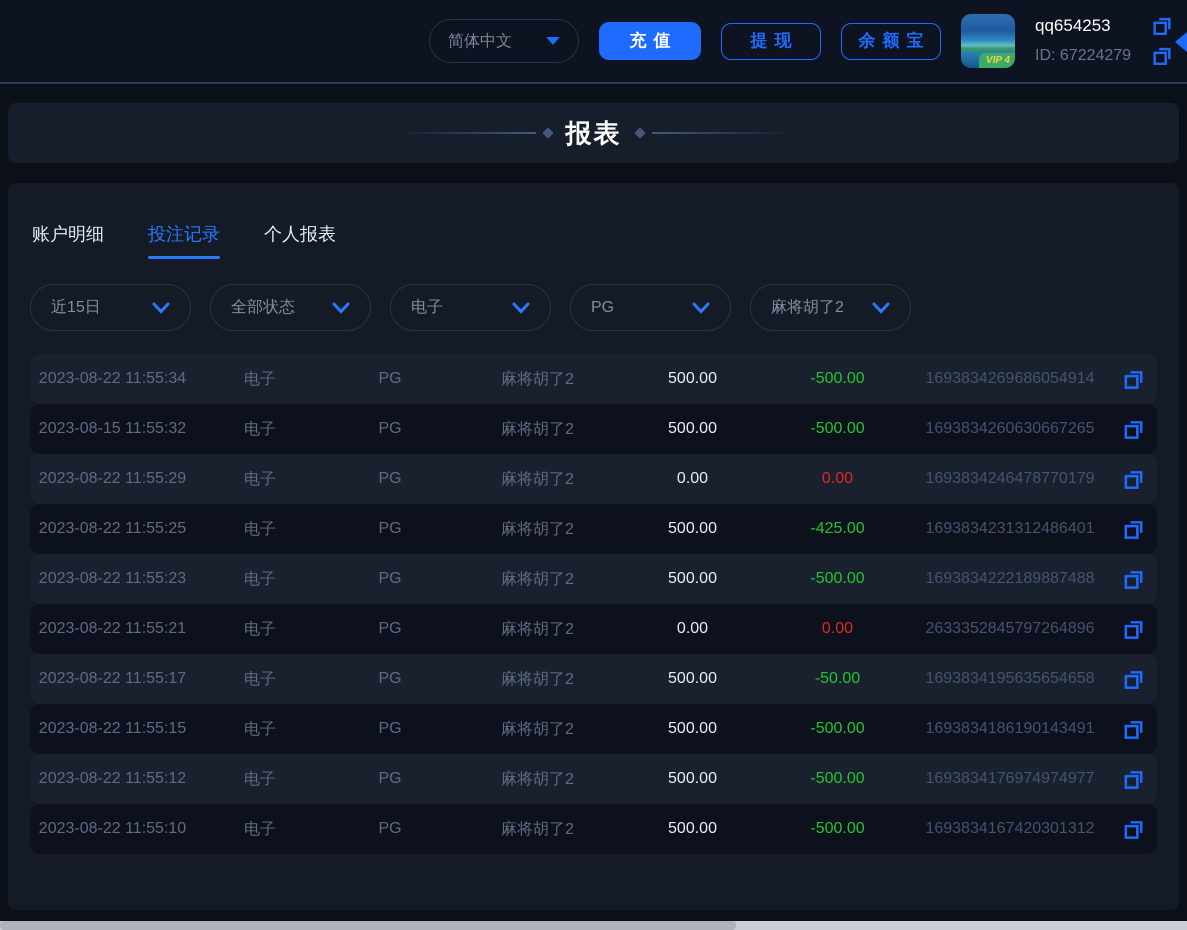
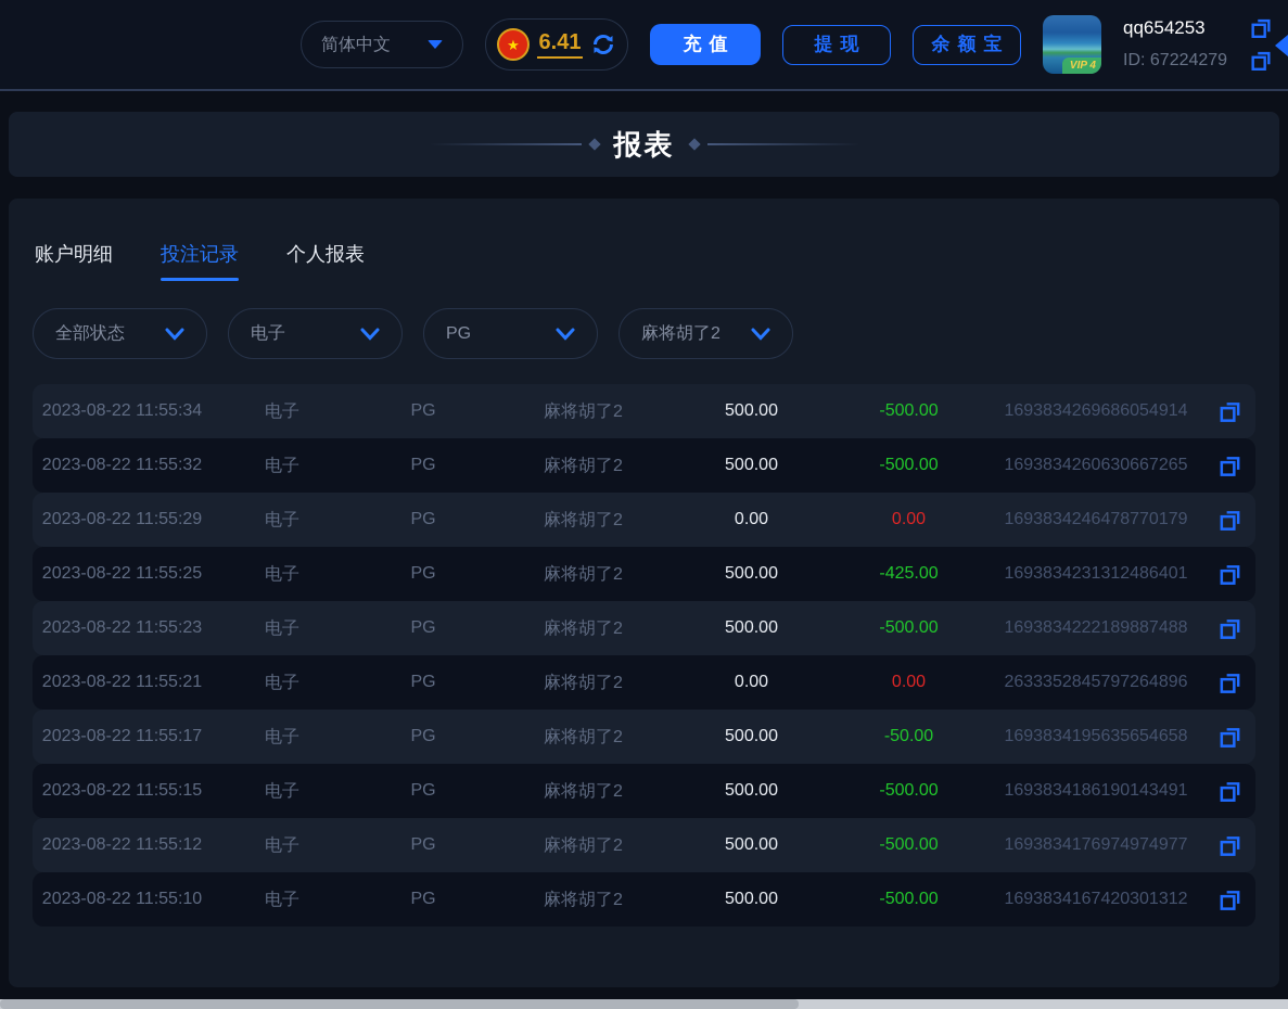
  简体中文
+ ★
+ 6.41
  充值
  提现
  余额宝
  VIP 4
  qq654253
  ID: 67224279
  报表
  账户明细
  投注记录
  个人报表
- 近15日
  全部状态
  电子
  PG
  麻将胡了2
  2023-08-22 11:55:34
  电子
  PG
  麻将胡了2
  500.00
  -500.00
  1693834269686054914
- 2023-08-15 11:55:32
+ 2023-08-22 11:55:32
  电子
  PG
  麻将胡了2
  500.00
  -500.00
  1693834260630667265
  2023-08-22 11:55:29
  电子
  PG
  麻将胡了2
  0.00
  0.00
  1693834246478770179
  2023-08-22 11:55:25
  电子
  PG
  麻将胡了2
  500.00
  -425.00
  1693834231312486401
  2023-08-22 11:55:23
  电子
  PG
  麻将胡了2
  500.00
  -500.00
  1693834222189887488
  2023-08-22 11:55:21
  电子
  PG
  麻将胡了2
  0.00
  0.00
  2633352845797264896
  2023-08-22 11:55:17
  电子
  PG
  麻将胡了2
  500.00
  -50.00
  1693834195635654658
  2023-08-22 11:55:15
  电子
  PG
  麻将胡了2
  500.00
  -500.00
  1693834186190143491
  2023-08-22 11:55:12
  电子
  PG
  麻将胡了2
  500.00
  -500.00
  1693834176974974977
  2023-08-22 11:55:10
  电子
  PG
  麻将胡了2
  500.00
  -500.00
  1693834167420301312
